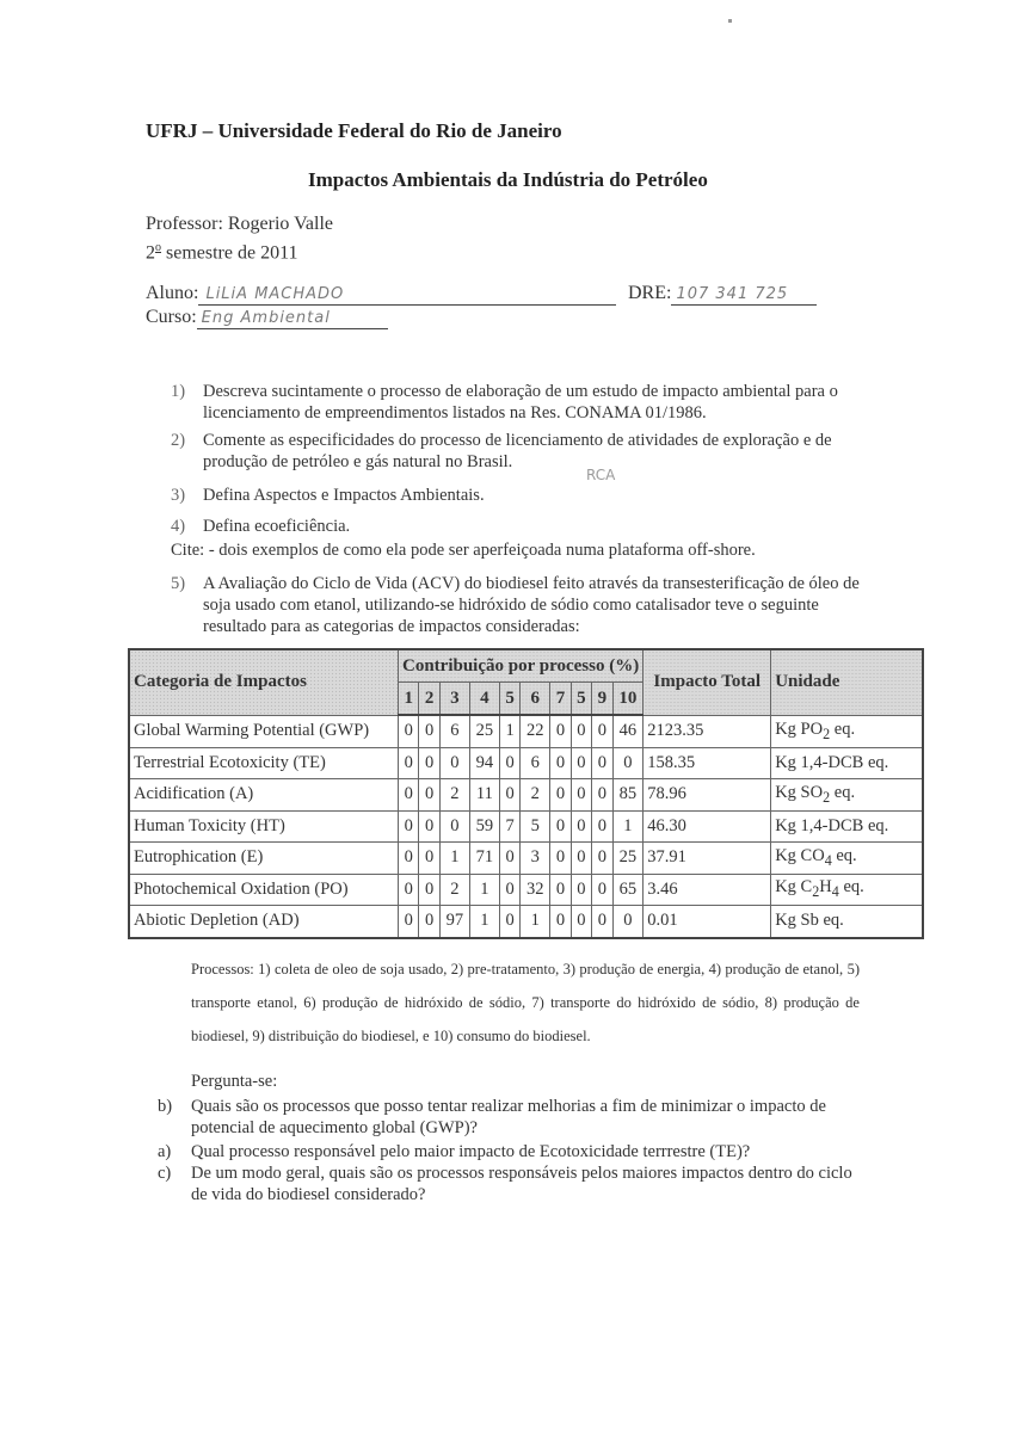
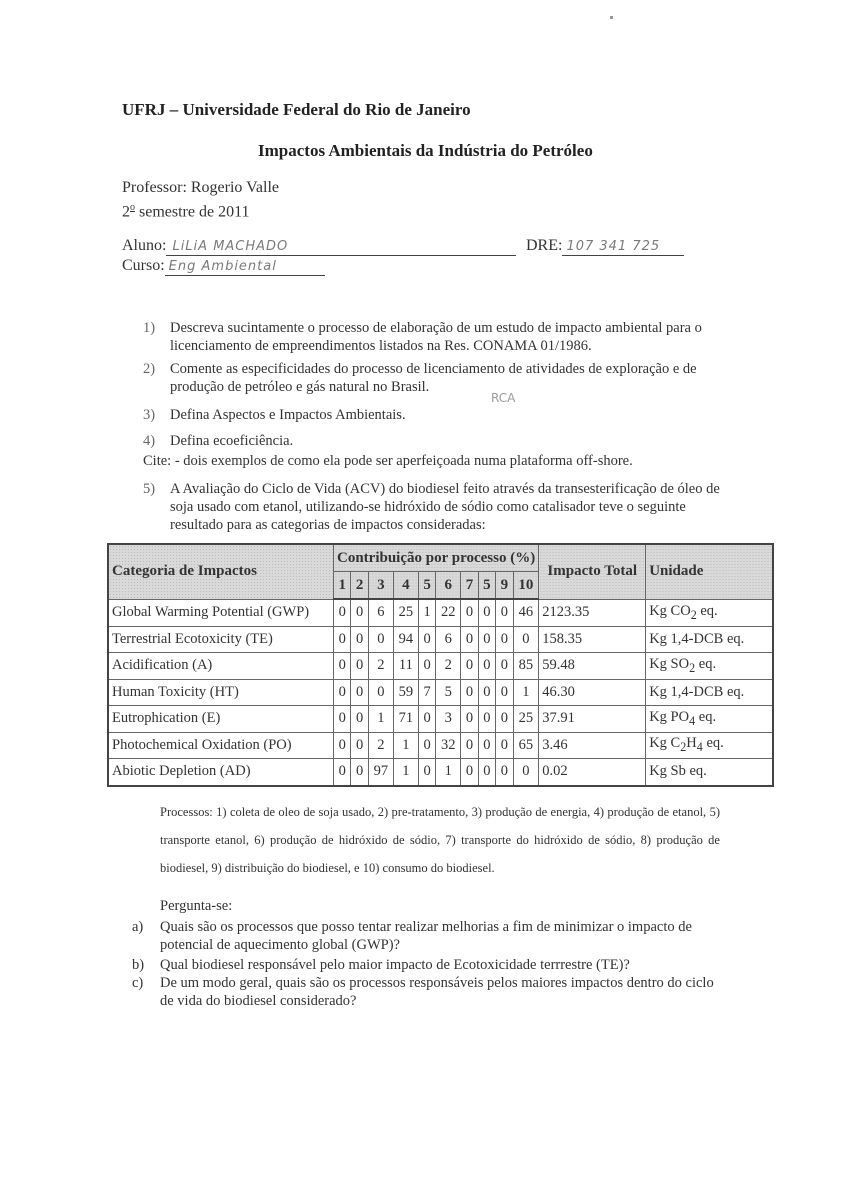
  UFRJ – Universidade Federal do Rio de Janeiro
  Impactos Ambientais da Indústria do Petróleo
  Professor: Rogerio Valle
  2o semestre de 2011
  Aluno: LiLiA MACHADO
  DRE: 107 341 725
  Curso: Eng Ambiental
  1)
  Descreva sucintamente o processo de elaboração de um estudo de impacto ambiental para o licenciamento de empreendimentos listados na Res. CONAMA 01/1986.
  2)
  Comente as especificidades do processo de licenciamento de atividades de exploração e de produção de petróleo e gás natural no Brasil.
  RCA
  3)
  Defina Aspectos e Impactos Ambientais.
  4)
  Defina ecoeficiência.
  Cite: - dois exemplos de como ela pode ser aperfeiçoada numa plataforma off-shore.
  5)
  A Avaliação do Ciclo de Vida (ACV) do biodiesel feito através da transesterificação de óleo de soja usado com etanol, utilizando-se hidróxido de sódio como catalisador teve o seguinte resultado para as categorias de impactos consideradas:
  Categoria de Impactos	Contribuição por processo (%)	Impacto Total	Unidade
  1	2	3	4	5	6	7	5	9	10
- Global Warming Potential (GWP)	0	0	6	25	1	22	0	0	0	46	2123.35	Kg PO2 eq.
+ Global Warming Potential (GWP)	0	0	6	25	1	22	0	0	0	46	2123.35	Kg CO2 eq.
  Terrestrial Ecotoxicity (TE)	0	0	0	94	0	6	0	0	0	0	158.35	Kg 1,4-DCB eq.
- Acidification (A)	0	0	2	11	0	2	0	0	0	85	78.96	Kg SO2 eq.
+ Acidification (A)	0	0	2	11	0	2	0	0	0	85	59.48	Kg SO2 eq.
  Human Toxicity (HT)	0	0	0	59	7	5	0	0	0	1	46.30	Kg 1,4-DCB eq.
- Eutrophication (E)	0	0	1	71	0	3	0	0	0	25	37.91	Kg CO4 eq.
+ Eutrophication (E)	0	0	1	71	0	3	0	0	0	25	37.91	Kg PO4 eq.
  Photochemical Oxidation (PO)	0	0	2	1	0	32	0	0	0	65	3.46	Kg C2H4 eq.
- Abiotic Depletion (AD)	0	0	97	1	0	1	0	0	0	0	0.01	Kg Sb eq.
+ Abiotic Depletion (AD)	0	0	97	1	0	1	0	0	0	0	0.02	Kg Sb eq.
  Processos: 1) coleta de oleo de soja usado, 2) pre-tratamento, 3) produção de energia, 4) produção de etanol, 5) transporte etanol, 6) produção de hidróxido de sódio, 7) transporte do hidróxido de sódio, 8) produção de biodiesel, 9) distribuição do biodiesel, e 10) consumo do biodiesel.
  Pergunta-se:
- b)
+ a)
  Quais são os processos que posso tentar realizar melhorias a fim de minimizar o impacto de potencial de aquecimento global (GWP)?
- a)
+ b)
- Qual processo responsável pelo maior impacto de Ecotoxicidade terrrestre (TE)?
+ Qual biodiesel responsável pelo maior impacto de Ecotoxicidade terrrestre (TE)?
  c)
  De um modo geral, quais são os processos responsáveis pelos maiores impactos dentro do ciclo de vida do biodiesel considerado?
